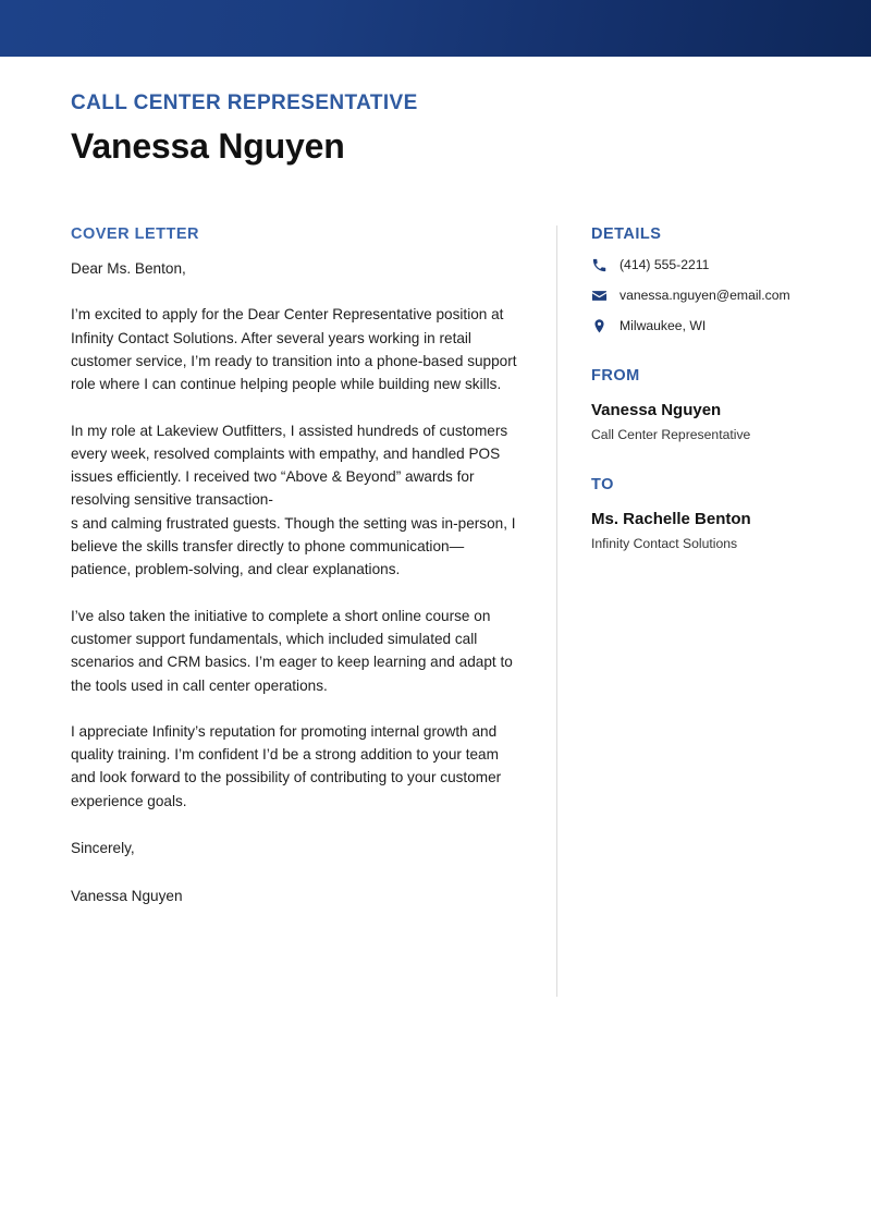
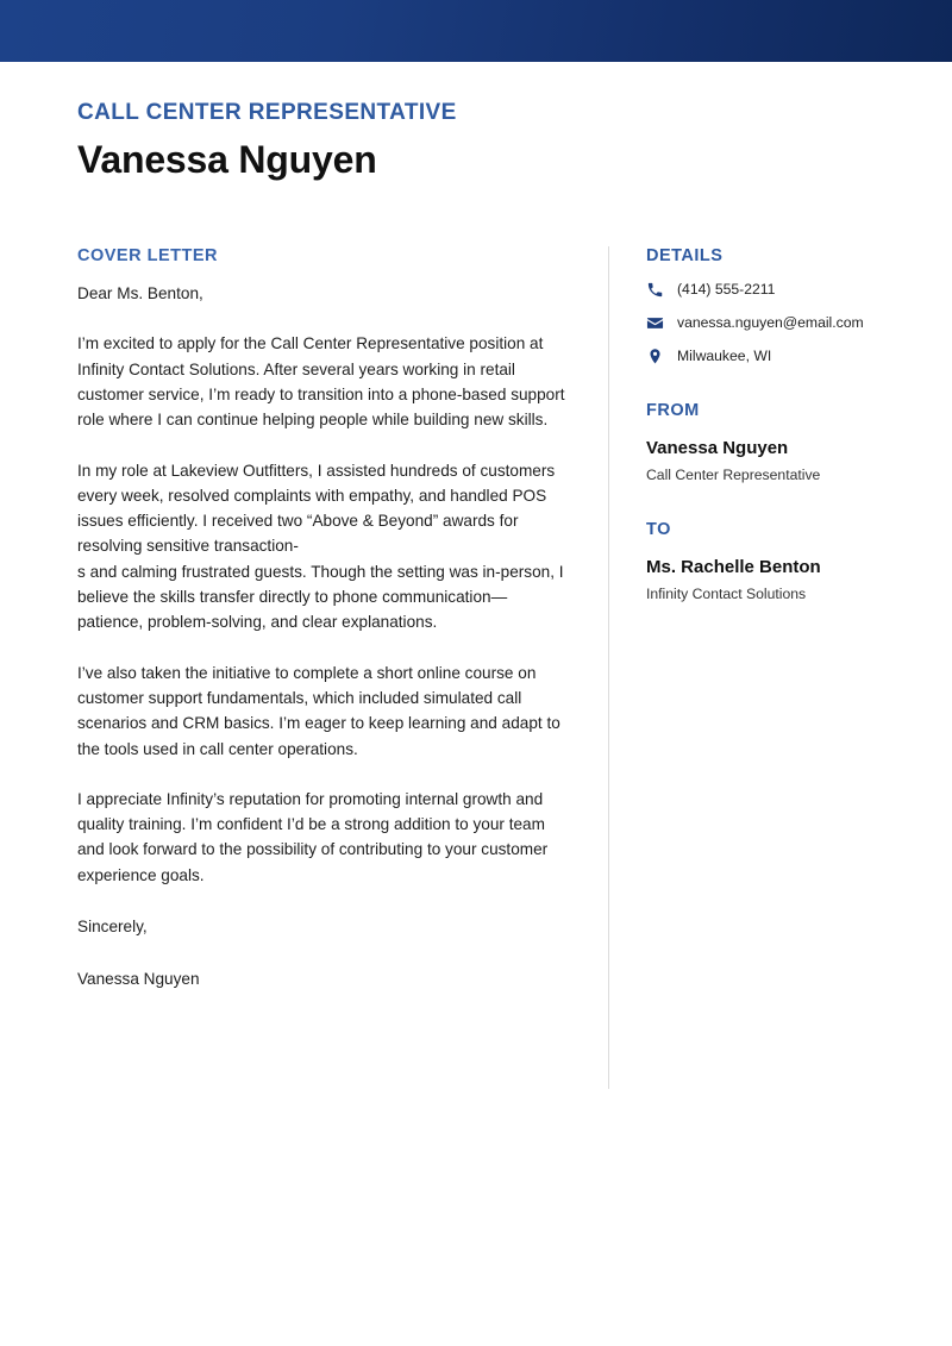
  CALL CENTER REPRESENTATIVE
  Vanessa Nguyen
  COVER LETTER
  Dear Ms. Benton,
- I’m excited to apply for the Dear Center Representative position at Infinity Contact Solutions. After several years working in retail customer service, I’m ready to transition into a phone-based support role where I can continue helping people while building new skills.
+ I’m excited to apply for the Call Center Representative position at Infinity Contact Solutions. After several years working in retail customer service, I’m ready to transition into a phone-based support role where I can continue helping people while building new skills.
  In my role at Lakeview Outfitters, I assisted hundreds of customers every week, resolved complaints with empathy, and handled POS issues efficiently. I received two “Above & Beyond” awards for resolving sensitive transaction-
  s and calming frustrated guests. Though the setting was in-person, I believe the skills transfer directly to phone communication—patience, problem-solving, and clear explanations.
  I’ve also taken the initiative to complete a short online course on customer support fundamentals, which included simulated call scenarios and CRM basics. I’m eager to keep learning and adapt to the tools used in call center operations.
  I appreciate Infinity’s reputation for promoting internal growth and quality training. I’m confident I’d be a strong addition to your team and look forward to the possibility of contributing to your customer experience goals.
  Sincerely,
  Vanessa Nguyen
  DETAILS
  (414) 555-2211
  vanessa.nguyen@email.com
  Milwaukee, WI
  FROM
  Vanessa Nguyen
  Call Center Representative
  TO
  Ms. Rachelle Benton
  Infinity Contact Solutions
